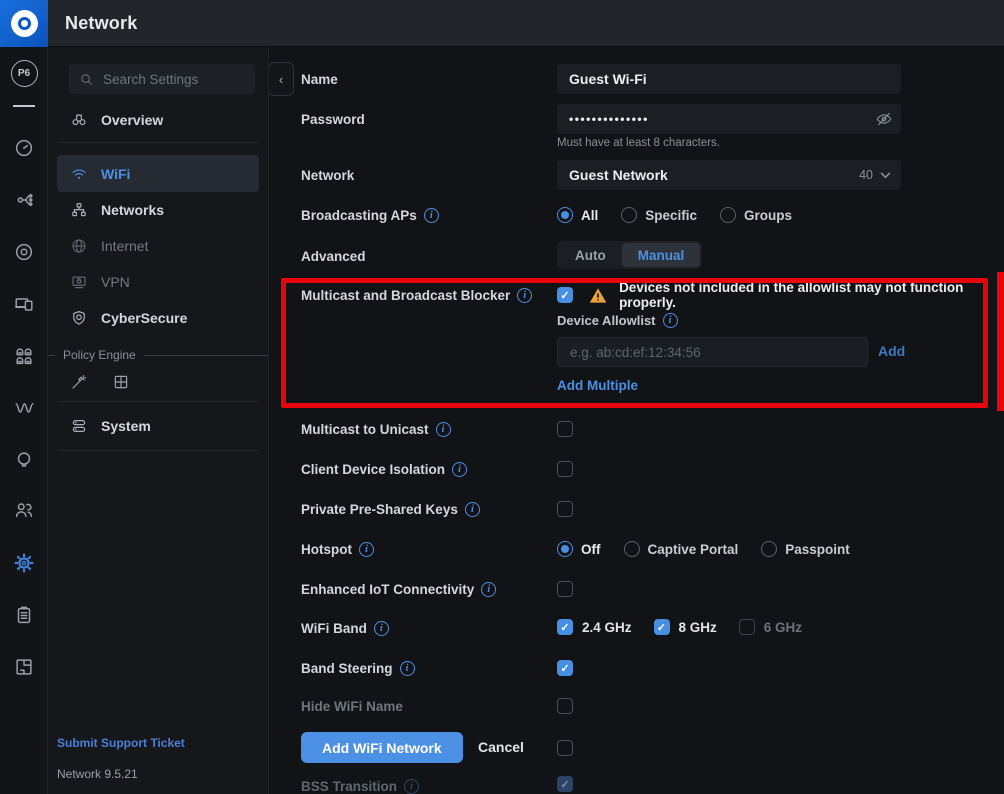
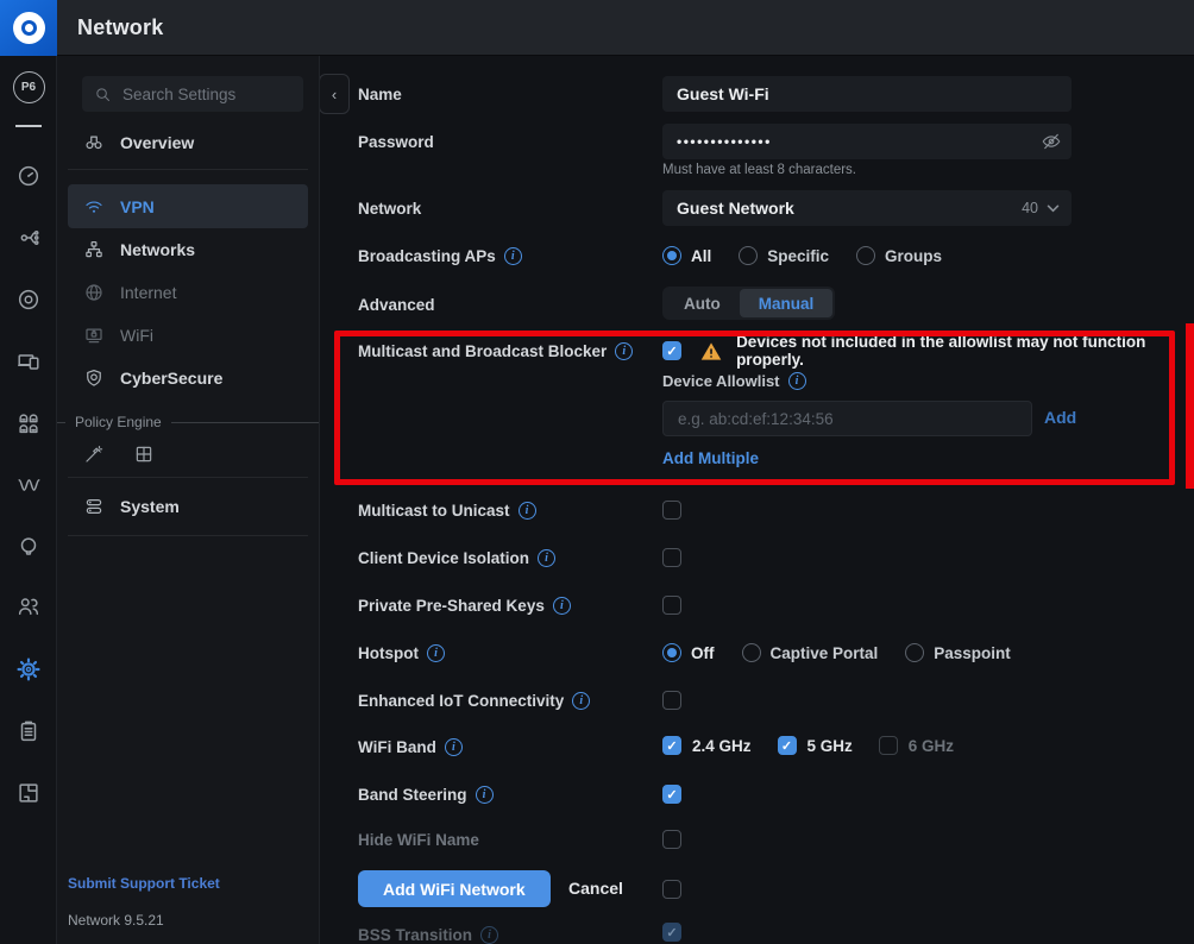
  Network
  P6
  Search Settings
  Overview
- WiFi
+ VPN
  Networks
  Internet
- VPN
+ WiFi
  CyberSecure
  Policy Engine
  System
  Submit Support Ticket
  Network 9.5.21
  ‹
  Name
  Guest Wi-Fi
  Password
  ••••••••••••••
  Must have at least 8 characters.
  Network
  Guest Network
  40
  Broadcasting APs
  i
  All
  Specific
  Groups
  Advanced
  Auto
  Manual
  Multicast and Broadcast Blocker
  i
  Devices not included in the allowlist may not function properly.
  Device Allowlist
  i
  e.g. ab:cd:ef:12:34:56
  Add
  Add Multiple
  Multicast to Unicast
  i
  Client Device Isolation
  i
  Private Pre-Shared Keys
  i
  Hotspot
  i
  Off
  Captive Portal
  Passpoint
  Enhanced IoT Connectivity
  i
  WiFi Band
  i
  2.4 GHz
- 8 GHz
+ 5 GHz
  6 GHz
  Band Steering
  i
  Hide WiFi Name
  BSS Transition
  i
  Add WiFi Network
  Cancel
